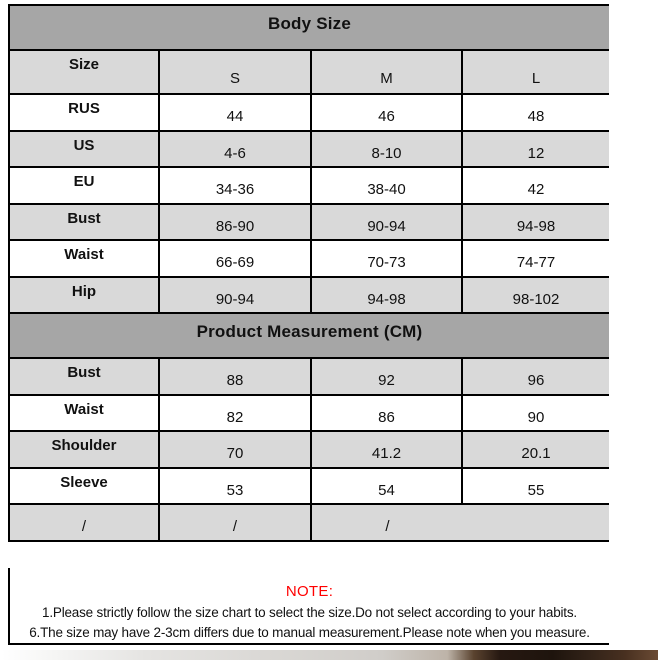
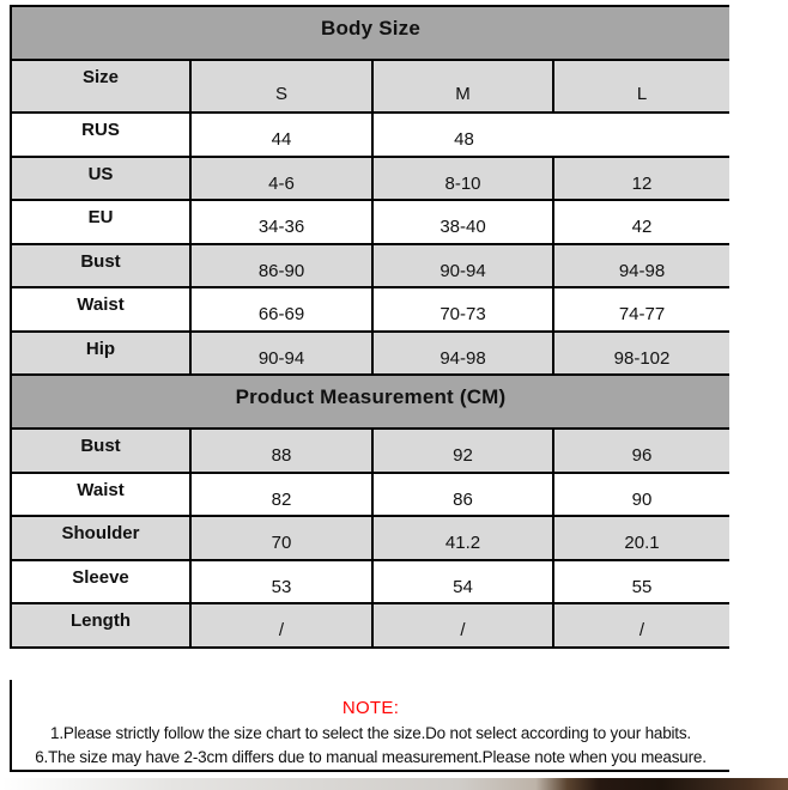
  Body Size
  Size
  S
  M
  L
  RUS
  44
- 46
  48
  US
  4-6
  8-10
  12
  EU
  34-36
  38-40
  42
  Bust
  86-90
  90-94
  94-98
  Waist
  66-69
  70-73
  74-77
  Hip
  90-94
  94-98
  98-102
  Product Measurement (CM)
  Bust
  88
  92
  96
  Waist
  82
  86
  90
  Shoulder
  70
  41.2
  20.1
  Sleeve
  53
  54
  55
+ Length
  /
  /
  /
  NOTE:
  1.Please strictly follow the size chart to select the size.Do not select according to your habits.
  6.The size may have 2-3cm differs due to manual measurement.Please note when you measure.
